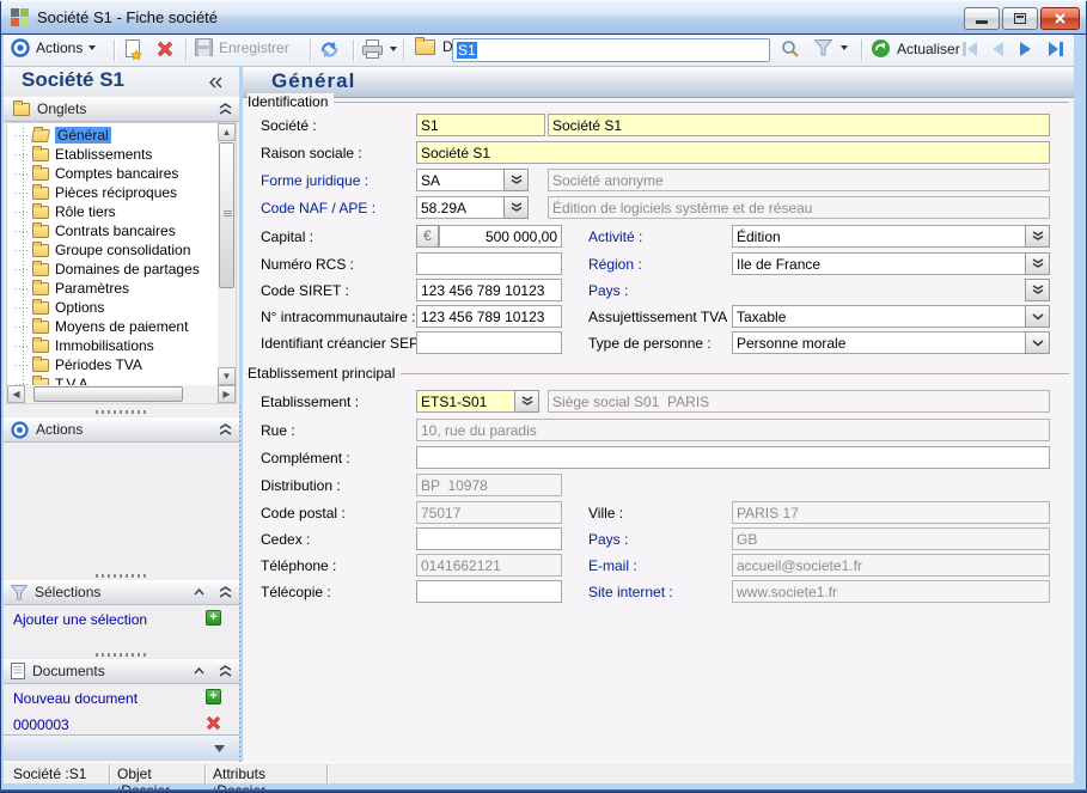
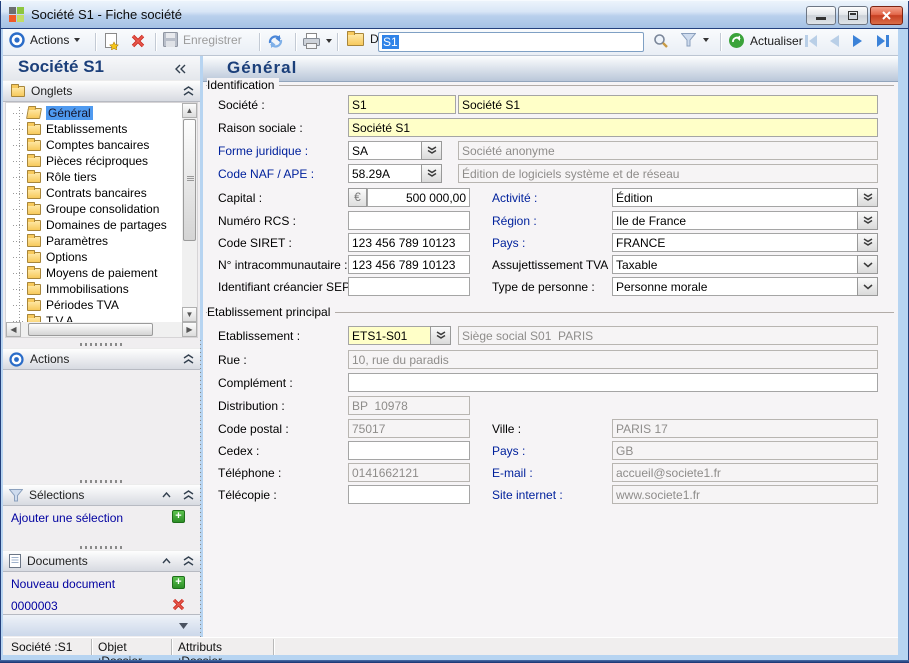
  Société S1 - Fiche société
  Actions
  Enregistrer
  S1
  Actualiser
  Société S1
  Onglets
  Général
  Etablissements
  Comptes bancaires
  Pièces réciproques
  Rôle tiers
  Contrats bancaires
  Groupe consolidation
  Domaines de partages
  Paramètres
  Options
  Moyens de paiement
  Immobilisations
  Périodes TVA
  T.V.A.
  ▲
  ▼
  ◀
  ▶
  Actions
  Sélections
  Ajouter une sélection
  +
  Documents
  Nouveau document
  +
  0000003
  Général
  Identification
  Société :
  S1
  Société S1
  Raison sociale :
  Société S1
  Forme juridique :
  SA
  Société anonyme
  Code NAF / APE :
  58.29A
  Édition de logiciels système et de réseau
  Capital :
  €
  500 000,00
  Activité :
  Édition
  Numéro RCS :
  Région :
  Ile de France
  Code SIRET :
  123 456 789 10123
  Pays :
+ FRANCE
  N° intracommunautaire :
  123 456 789 10123
  Assujettissement TVA
  Taxable
  Identifiant créancier SEP
  Type de personne :
  Personne morale
  Etablissement principal
  Etablissement :
  ETS1-S01
  Siège social S01 PARIS
  Rue :
  10, rue du paradis
  Complément :
  Distribution :
  BP 10978
  Code postal :
  75017
  Ville :
  PARIS 17
  Cedex :
  Pays :
  GB
  Téléphone :
  0141662121
  E-mail :
  accueil@societe1.fr
  Télécopie :
  Site internet :
  www.societe1.fr
  Société :S1
